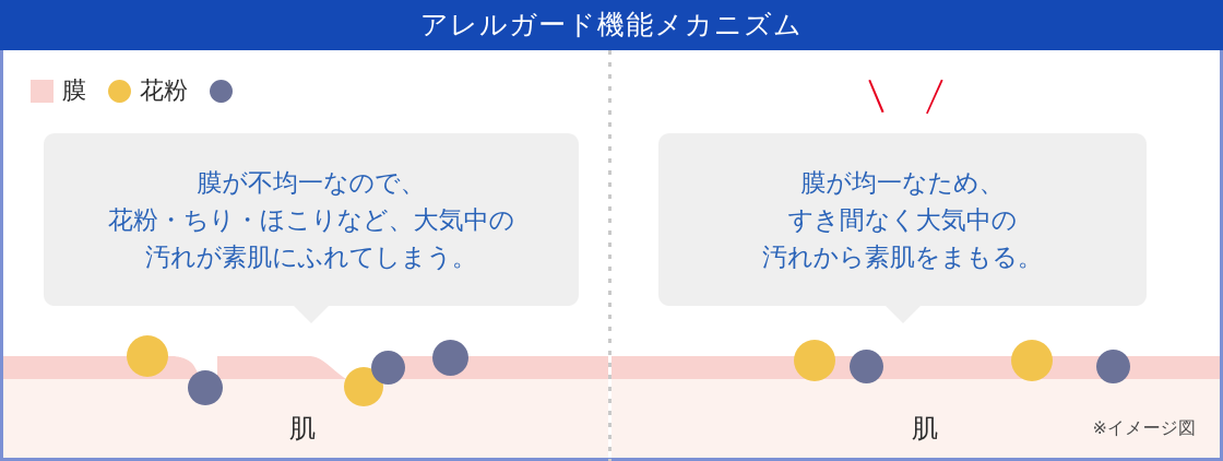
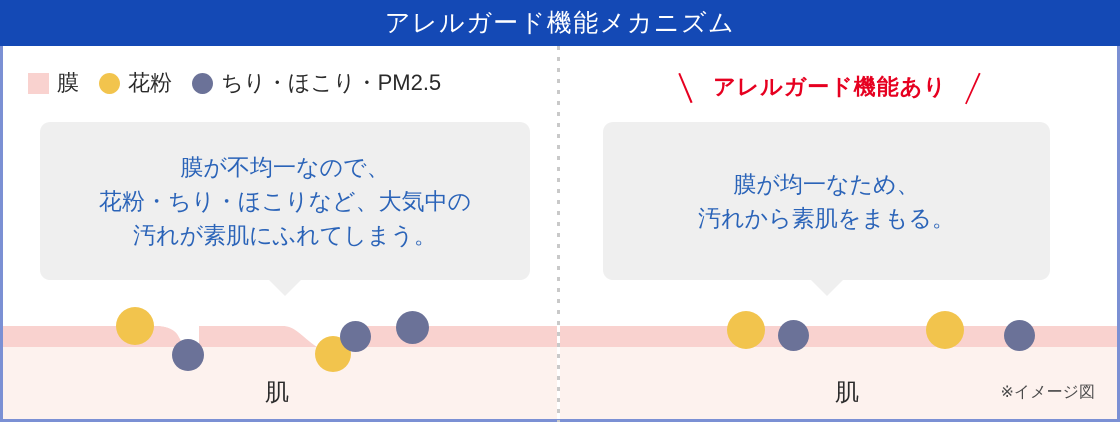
  アレルガード機能メカニズム
  膜
  花粉
+ ちり・ほこり・PM2.5
+ アレルガード機能あり
  膜が不均一なので、
  花粉・ちり・ほこりなど、大気中の
  汚れが素肌にふれてしまう。
  膜が均一なため、
- すき間なく大気中の
  汚れから素肌をまもる。
  肌
  肌
  ※イメージ図
